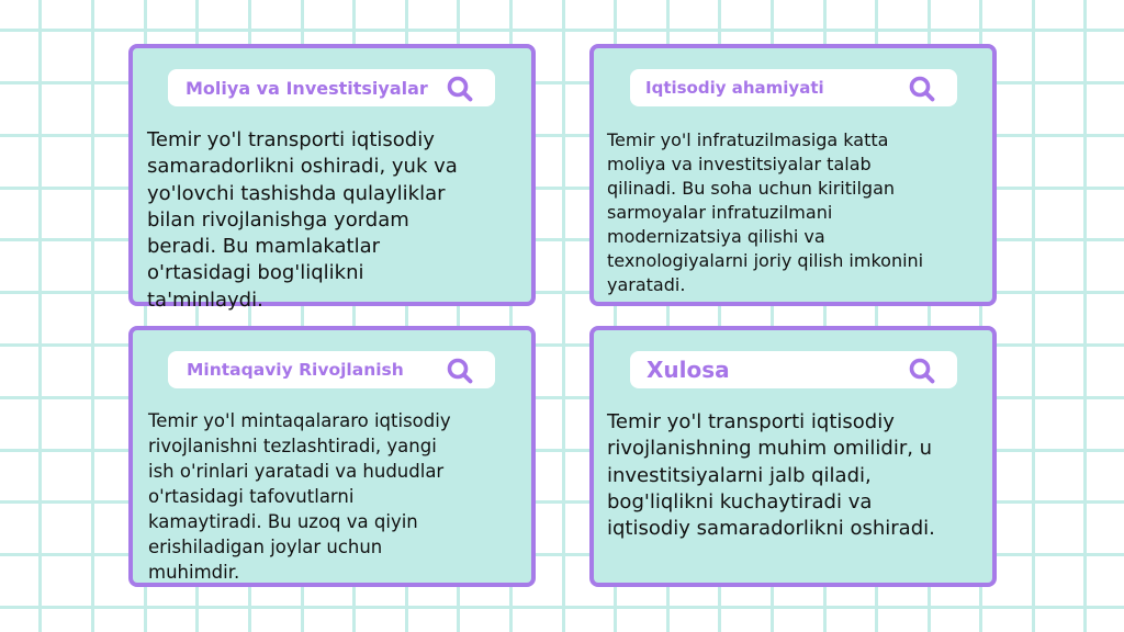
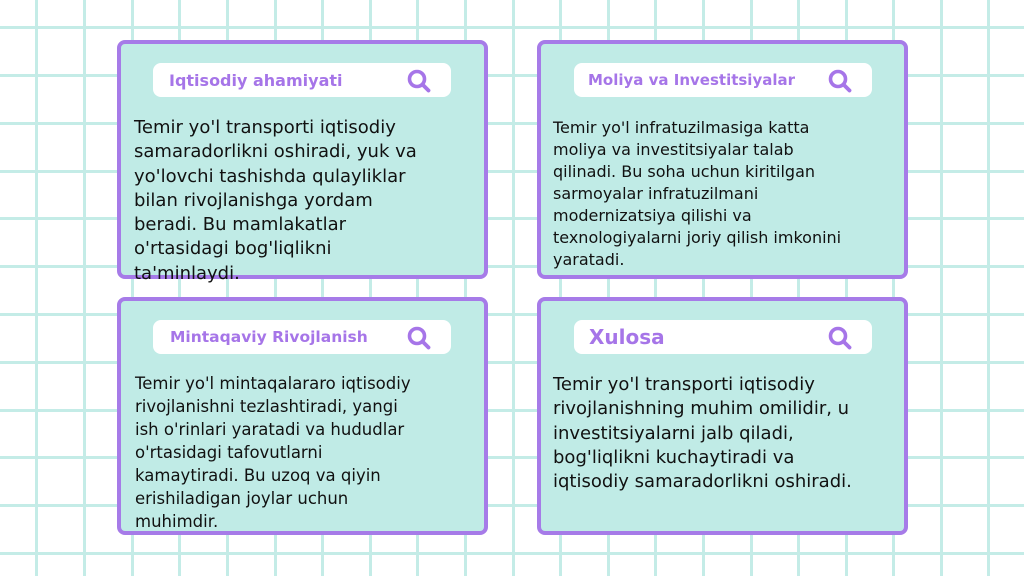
- Moliya va Investitsiyalar
+ Iqtisodiy ahamiyati
  Temir yo'l transporti iqtisodiy
  samaradorlikni oshiradi, yuk va
  yo'lovchi tashishda qulayliklar
  bilan rivojlanishga yordam
  beradi. Bu mamlakatlar
  o'rtasidagi bog'liqlikni
  ta'minlaydi.
- Iqtisodiy ahamiyati
+ Moliya va Investitsiyalar
  Temir yo'l infratuzilmasiga katta
  moliya va investitsiyalar talab
  qilinadi. Bu soha uchun kiritilgan
  sarmoyalar infratuzilmani
  modernizatsiya qilishi va
  texnologiyalarni joriy qilish imkonini
  yaratadi.
  Mintaqaviy Rivojlanish
  Temir yo'l mintaqalararo iqtisodiy
  rivojlanishni tezlashtiradi, yangi
  ish o'rinlari yaratadi va hududlar
  o'rtasidagi tafovutlarni
  kamaytiradi. Bu uzoq va qiyin
  erishiladigan joylar uchun
  muhimdir.
  Xulosa
  Temir yo'l transporti iqtisodiy
  rivojlanishning muhim omilidir, u
  investitsiyalarni jalb qiladi,
  bog'liqlikni kuchaytiradi va
  iqtisodiy samaradorlikni oshiradi.
